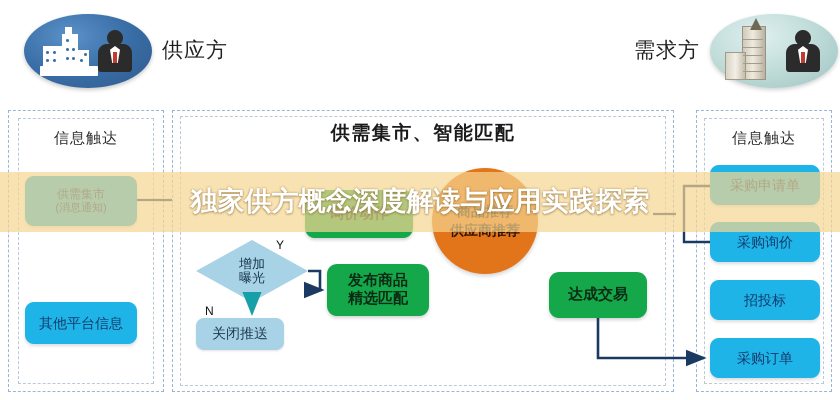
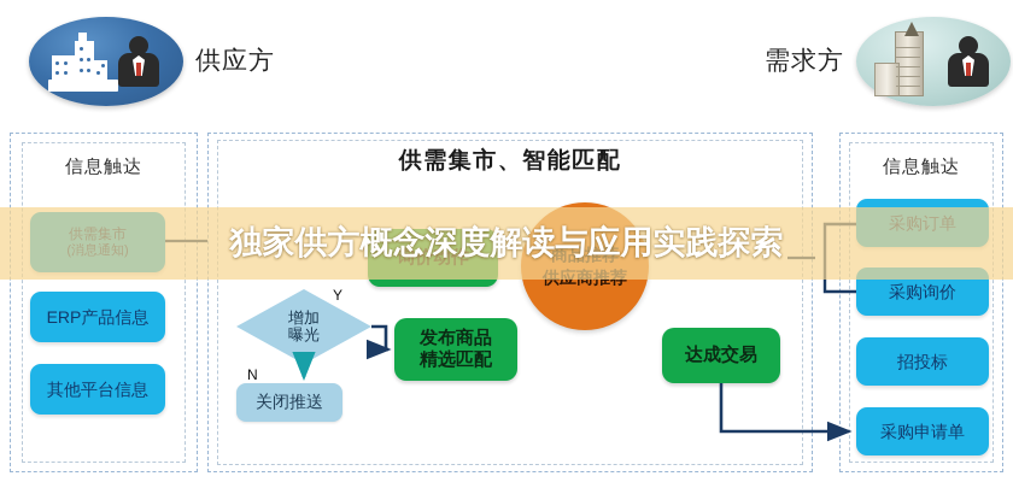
  供应方
  需求方
  信息触达
  供需集市
  (消息通知)
+ ERP产品信息
  其他平台信息
  供需集市、智能匹配
  询价动作
  商品推荐
  供应商推荐
  增加
  曝光
  Y
  N
  关闭推送
  发布商品
  精选匹配
  达成交易
  信息触达
- 采购申请单
+ 采购订单
  采购询价
  招投标
- 采购订单
+ 采购申请单
  独家供方概念深度解读与应用实践探索
